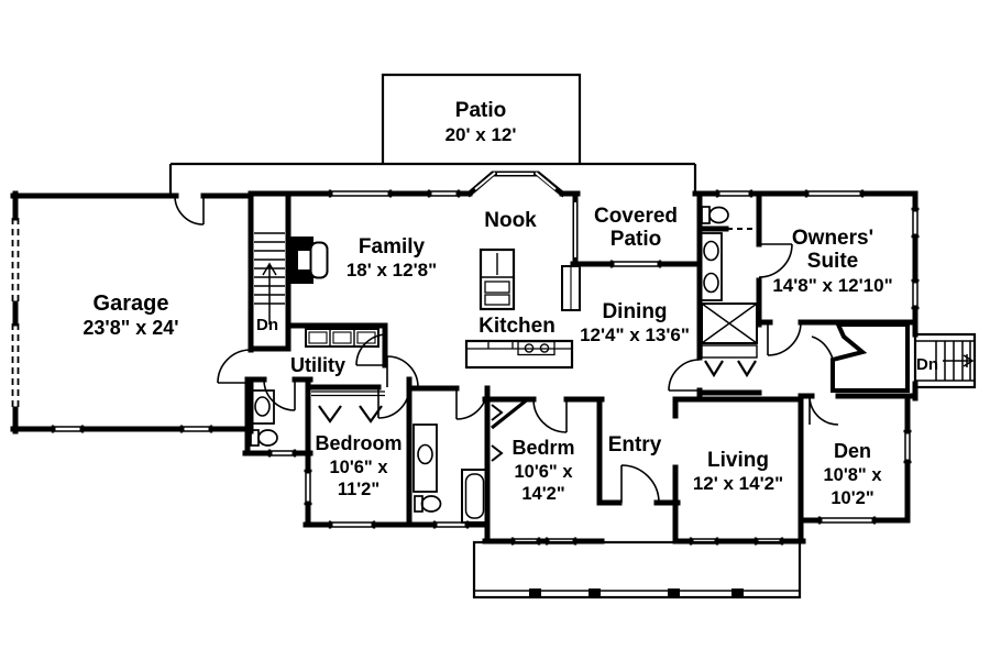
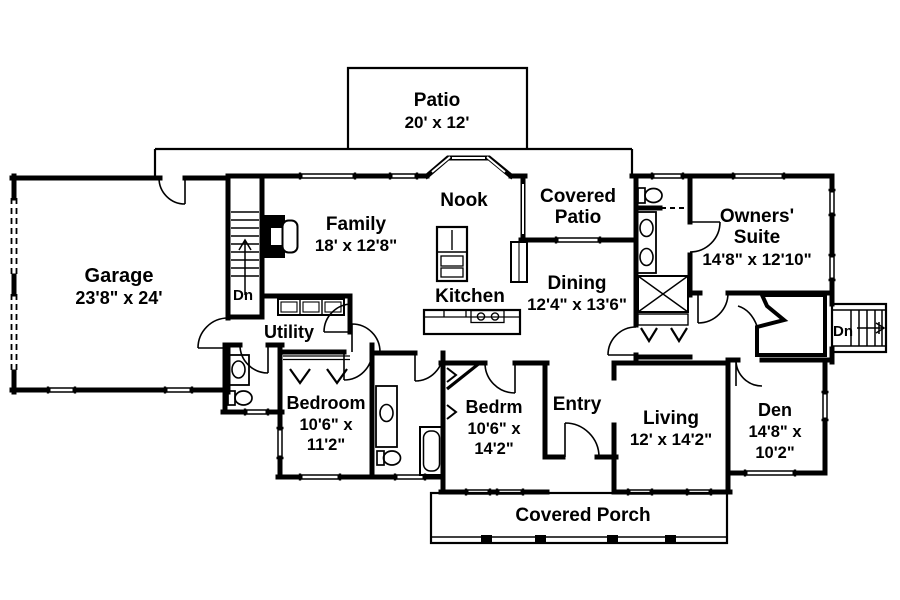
  Patio
  20' x 12'
  Garage
  23'8" x 24'
  Family
  18' x 12'8"
  Nook
  Covered
  Patio
  Kitchen
  Dining
  12'4" x 13'6"
  Utility
  Owners'
  Suite
  14'8" x 12'10"
  Bedroom
  10'6" x
  11'2"
  Bedrm
  10'6" x
  14'2"
  Entry
  Living
  12' x 14'2"
  Den
- 10'8" x
+ 14'8" x
  10'2"
+ Covered Porch
  Dn
  Dn
